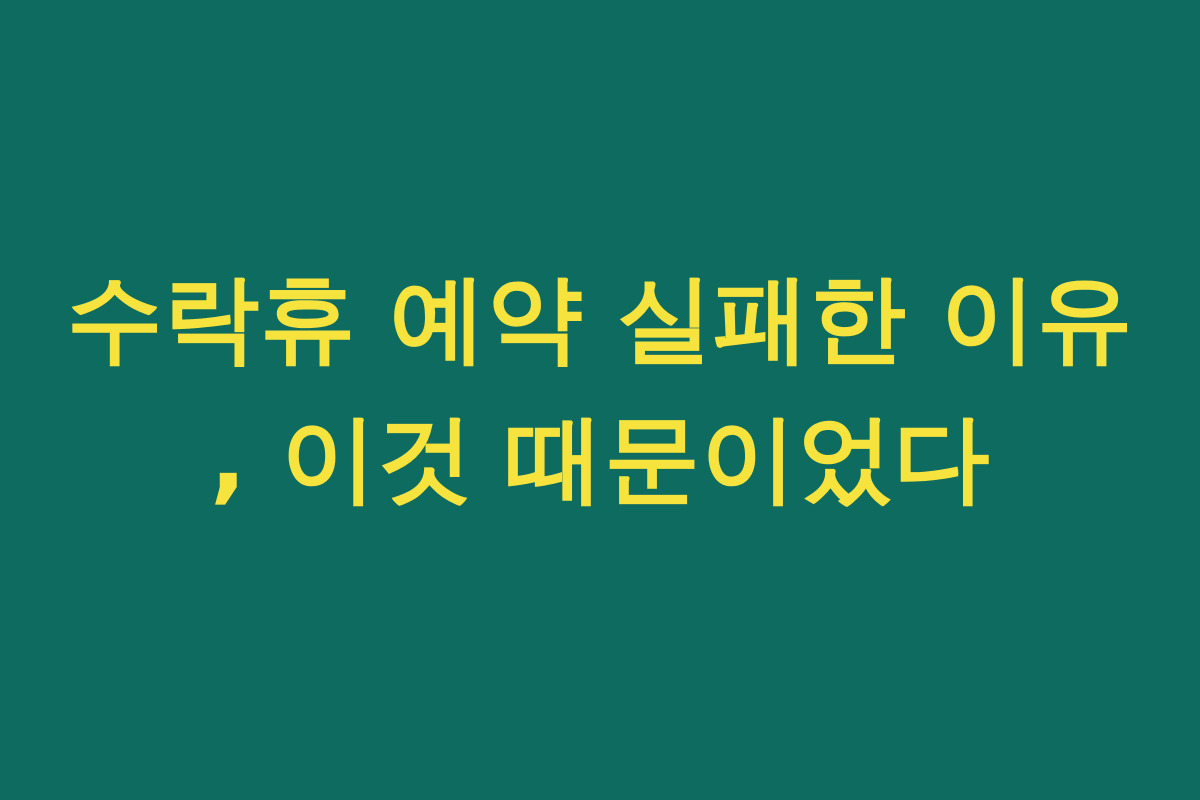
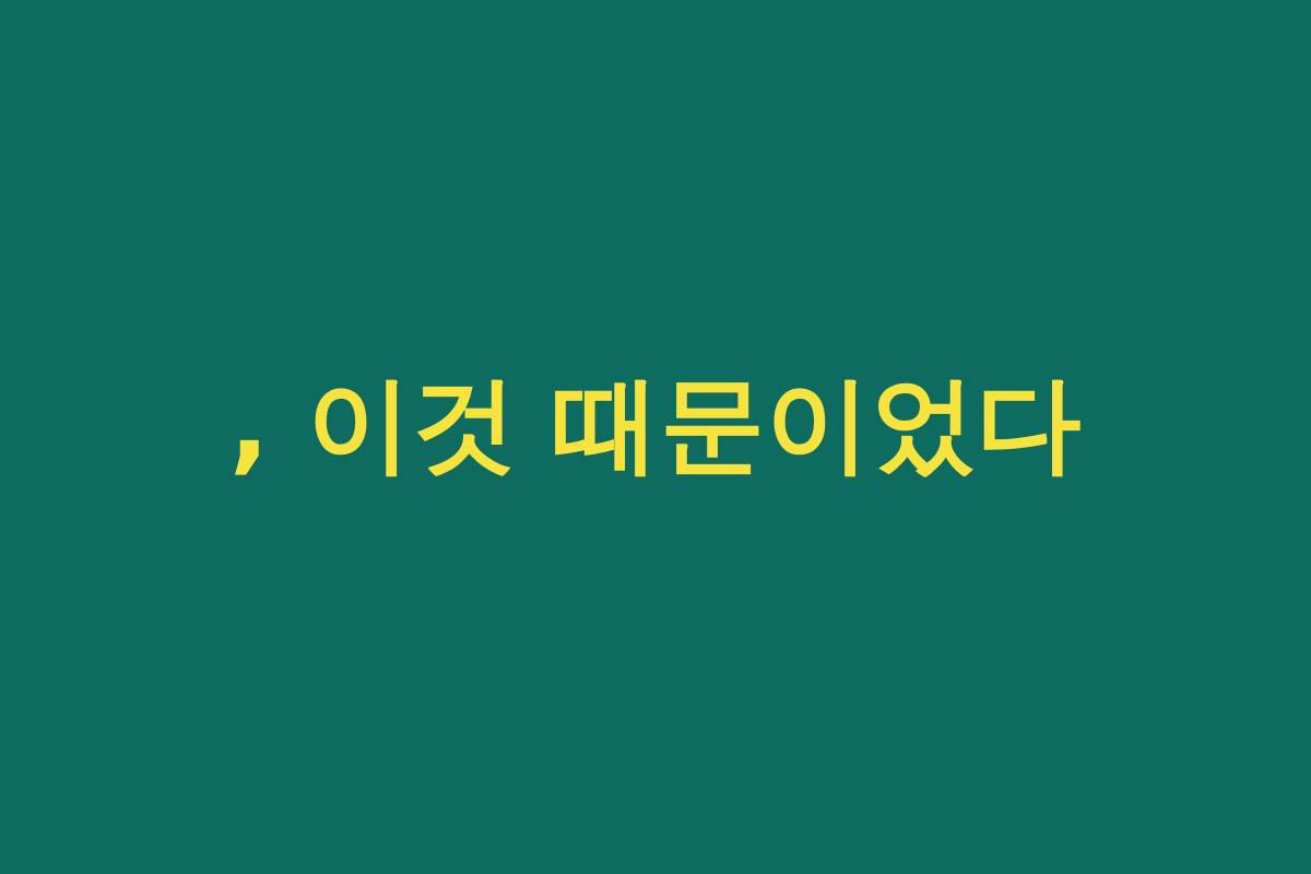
- 수락휴 예약 실패한 이유
  , 이것 때문이었다
